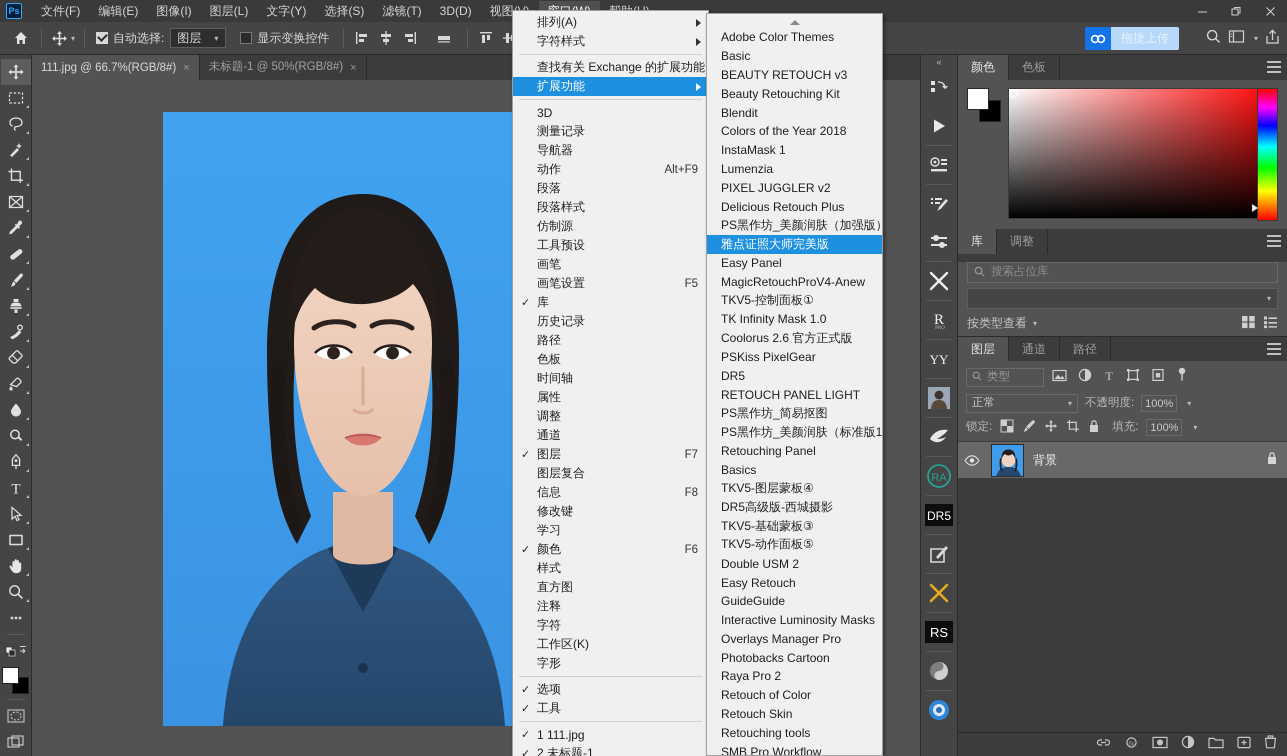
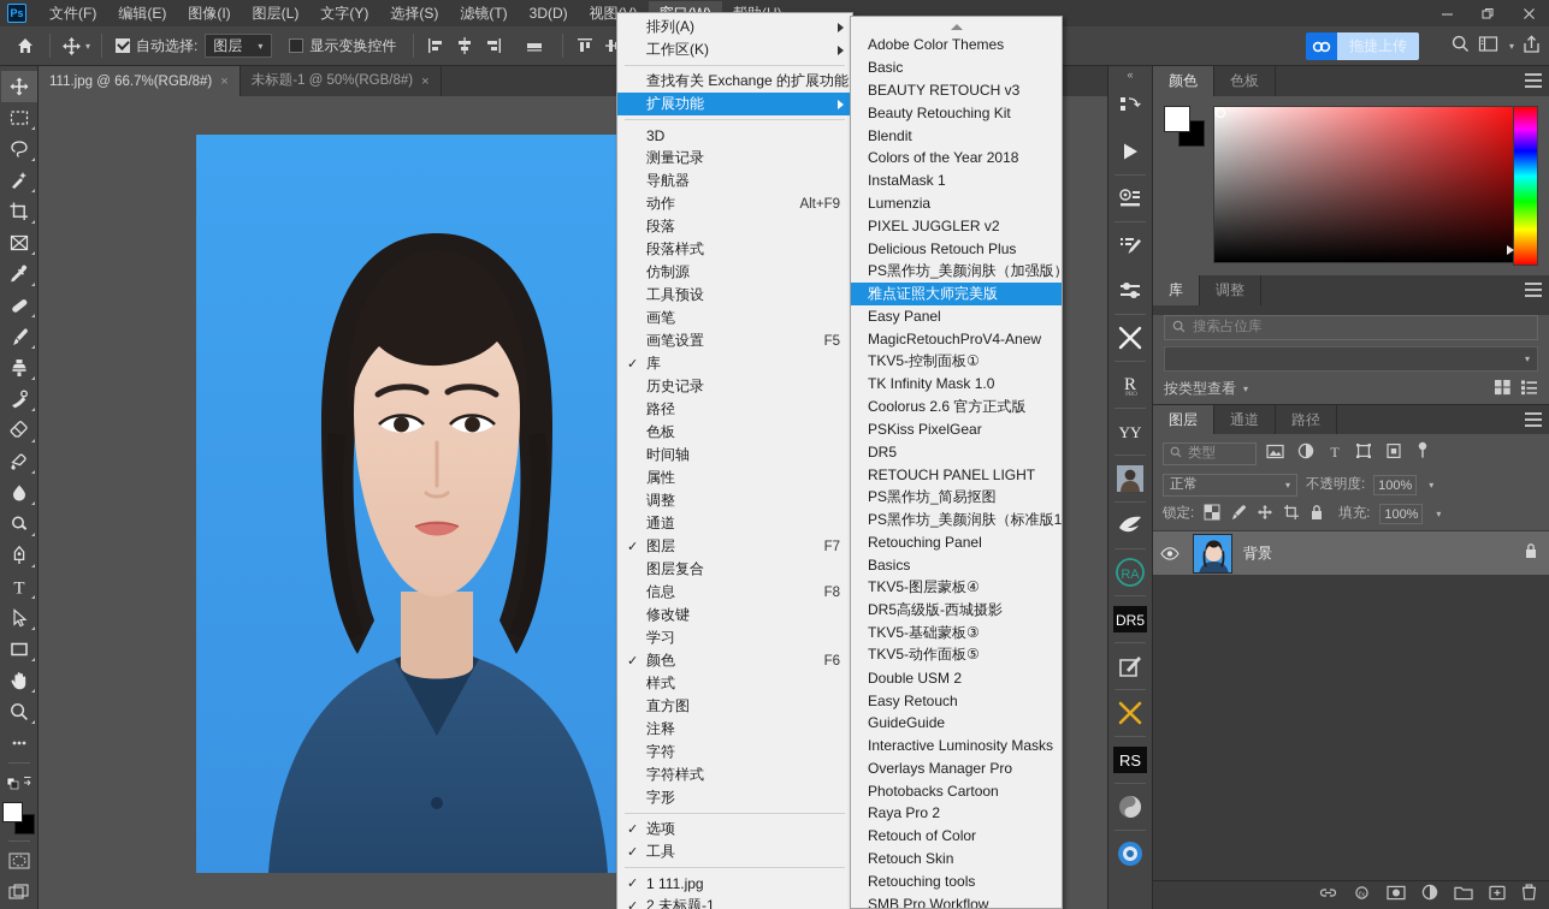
  Ps
  文件(F)
  编辑(E)
  图像(I)
  图层(L)
  文字(Y)
  选择(S)
  滤镜(T)
  3D(D)
  ▾
  自动选择:
  图层
  ▾
  显示变换控件
  拖捷上传
  ▾
  111.jpg @ 66.7%(RGB/8#)
  ×
  未标题-1 @ 50%(RGB/8#)
  ×
  T
  排列(A)
- 字符样式
+ 工作区(K)
  查找有关 Exchange 的扩展功能
  扩展功能
  3D
  测量记录
  导航器
  动作
  Alt+F9
  段落
  段落样式
  仿制源
  工具预设
  画笔
  画笔设置
  F5
  ✓
  库
  历史记录
  路径
  色板
  时间轴
  属性
  调整
  通道
  ✓
  图层
  F7
  图层复合
  信息
  F8
  修改键
  学习
  ✓
  颜色
  F6
  样式
  直方图
  注释
  字符
- 工作区(K)
+ 字符样式
  字形
  ✓
  选项
  ✓
  工具
  ✓
  1 111.jpg
  ✓
  2 未标题-1
  Adobe Color Themes
  Basic
  BEAUTY RETOUCH v3
  Beauty Retouching Kit
  Blendit
  Colors of the Year 2018
  InstaMask 1
  Lumenzia
  PIXEL JUGGLER v2
  Delicious Retouch Plus
  PS黑作坊_美颜润肤（加强版）
  雅点证照大师完美版
  Easy Panel
  MagicRetouchProV4-Anew
  TKV5-控制面板①
  TK Infinity Mask 1.0
  Coolorus 2.6 官方正式版
  PSKiss PixelGear
  DR5
  RETOUCH PANEL LIGHT
  PS黑作坊_简易抠图
  PS黑作坊_美颜润肤（标准版1
  Retouching Panel
  Basics
  TKV5-图层蒙板④
  DR5高级版-西城摄影
  TKV5-基础蒙板③
  TKV5-动作面板⑤
  Double USM 2
  Easy Retouch
  GuideGuide
  Interactive Luminosity Masks
  Overlays Manager Pro
  Photobacks Cartoon
  Raya Pro 2
  Retouch of Color
  Retouch Skin
  Retouching tools
  SMB Pro Workflow
  «
  R
  YY
  RA
  DR5
  RS
  颜色
  色板
  库
  调整
  搜索占位库
  ▾
  按类型查看
  ▾
  图层
  通道
  路径
  类型
  T
  正常
  ▾
  不透明度:
  100%
  ▾
  锁定:
  填充:
  100%
  ▾
  背景
